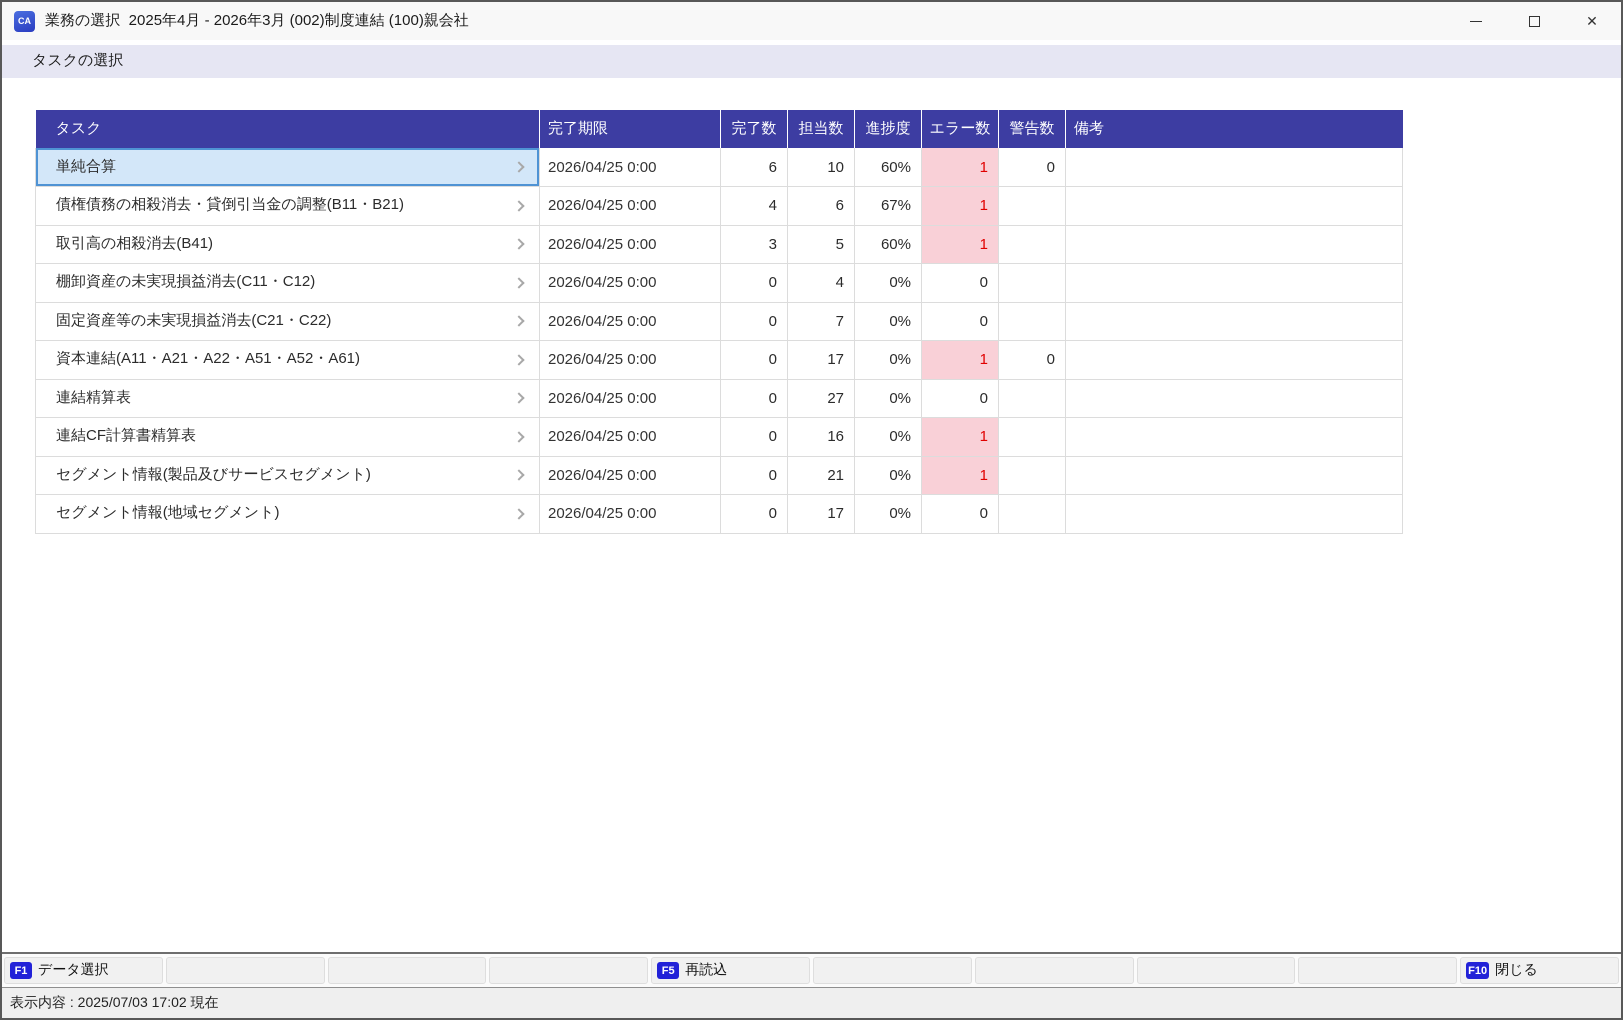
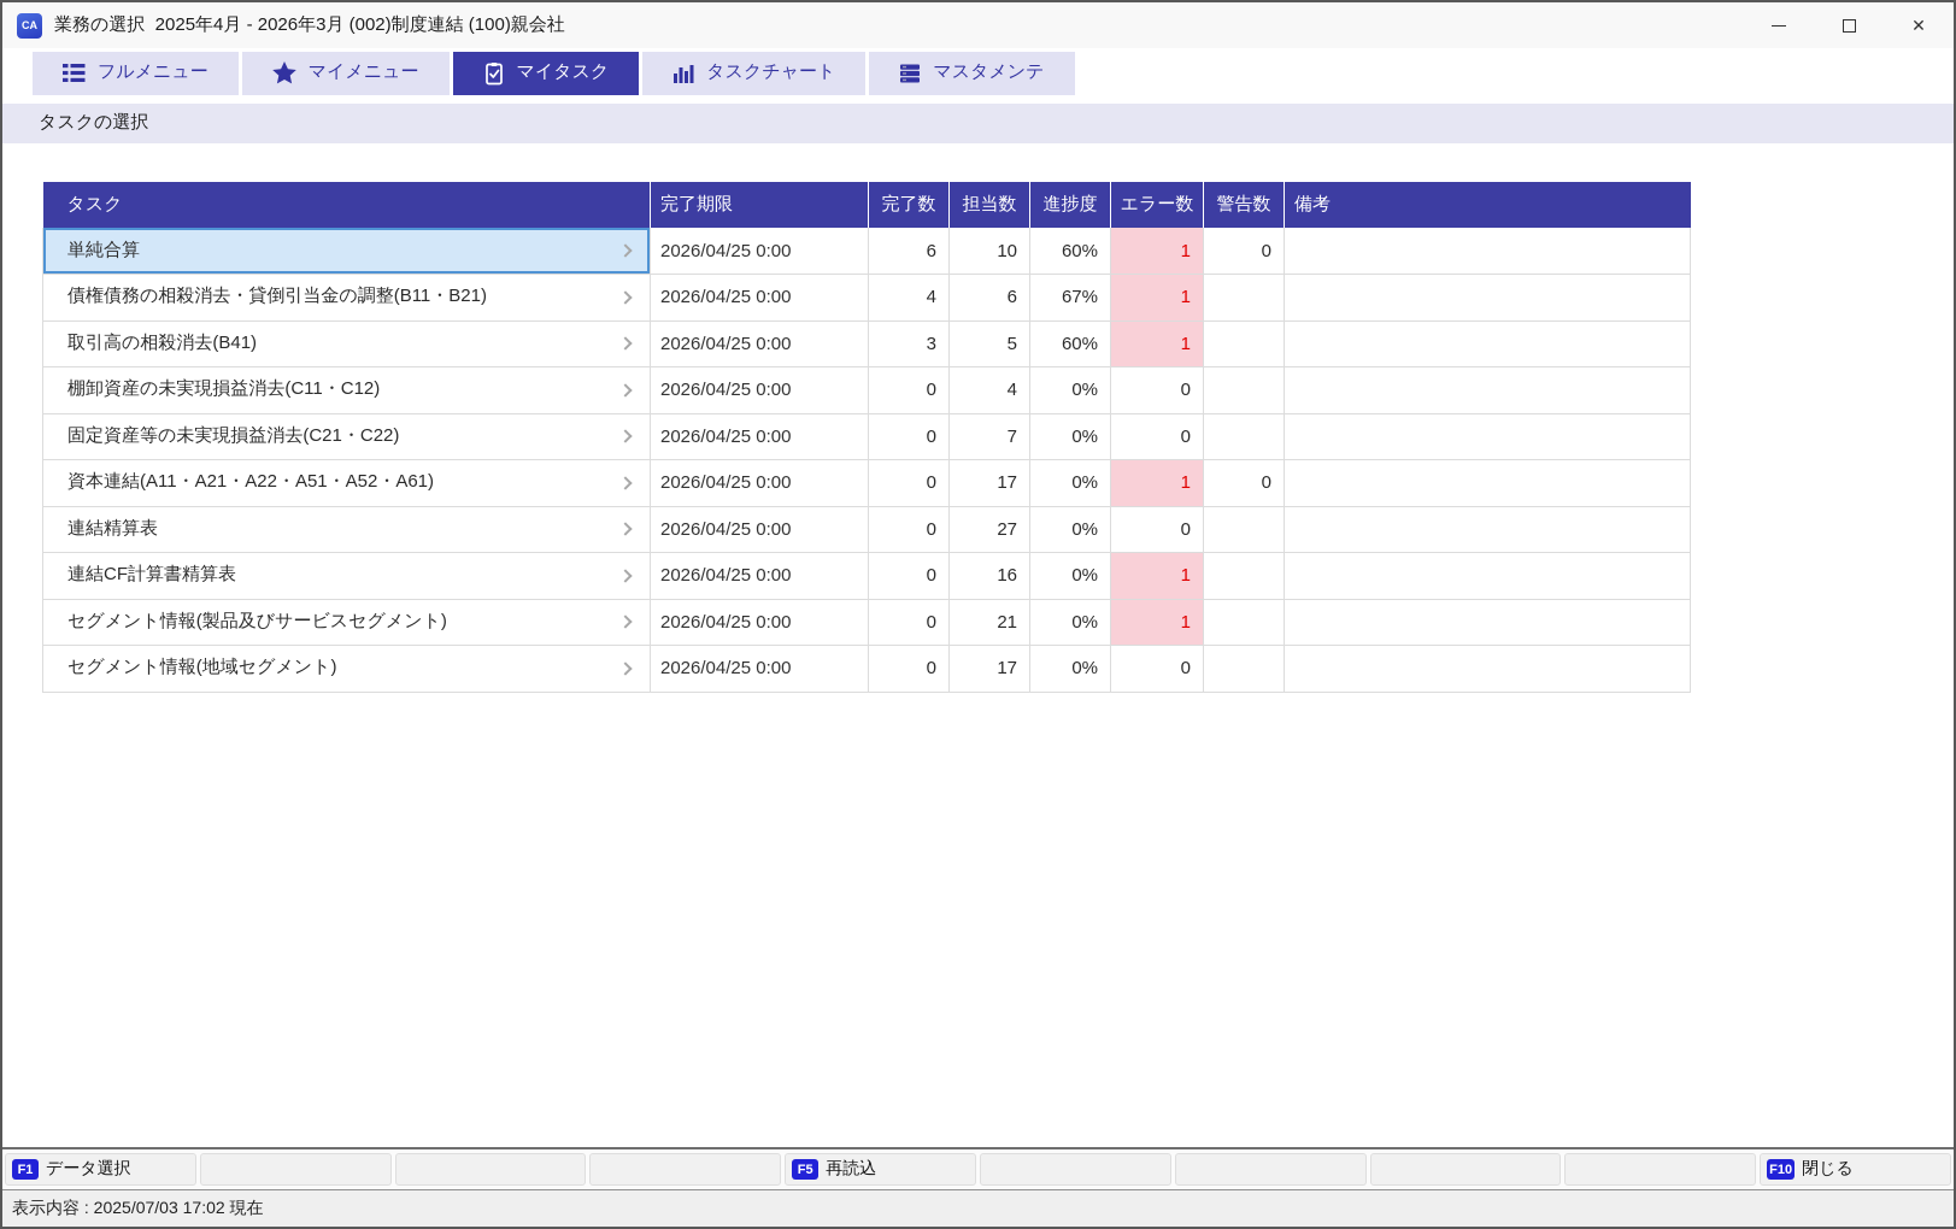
  CA
  業務の選択 2025年4月 - 2026年3月 (002)制度連結 (100)親会社
  ✕
+ フルメニュー
+ マイメニュー
+ マイタスク
+ タスクチャート
+ マスタメンテ
  タスクの選択
  タスク	完了期限	完了数	担当数	進捗度	エラー数	警告数	備考
  単純合算	2026/04/25 0:00	6	10	60%	1	0
  債権債務の相殺消去・貸倒引当金の調整(B11・B21)	2026/04/25 0:00	4	6	67%	1
  取引高の相殺消去(B41)	2026/04/25 0:00	3	5	60%	1
  棚卸資産の未実現損益消去(C11・C12)	2026/04/25 0:00	0	4	0%	0
  固定資産等の未実現損益消去(C21・C22)	2026/04/25 0:00	0	7	0%	0
  資本連結(A11・A21・A22・A51・A52・A61)	2026/04/25 0:00	0	17	0%	1	0
  連結精算表	2026/04/25 0:00	0	27	0%	0
  連結CF計算書精算表	2026/04/25 0:00	0	16	0%	1
  セグメント情報(製品及びサービスセグメント)	2026/04/25 0:00	0	21	0%	1
  セグメント情報(地域セグメント)	2026/04/25 0:00	0	17	0%	0
  F1
  データ選択
  F5
  再読込
  F10
  閉じる
  表示内容 : 2025/07/03 17:02 現在
